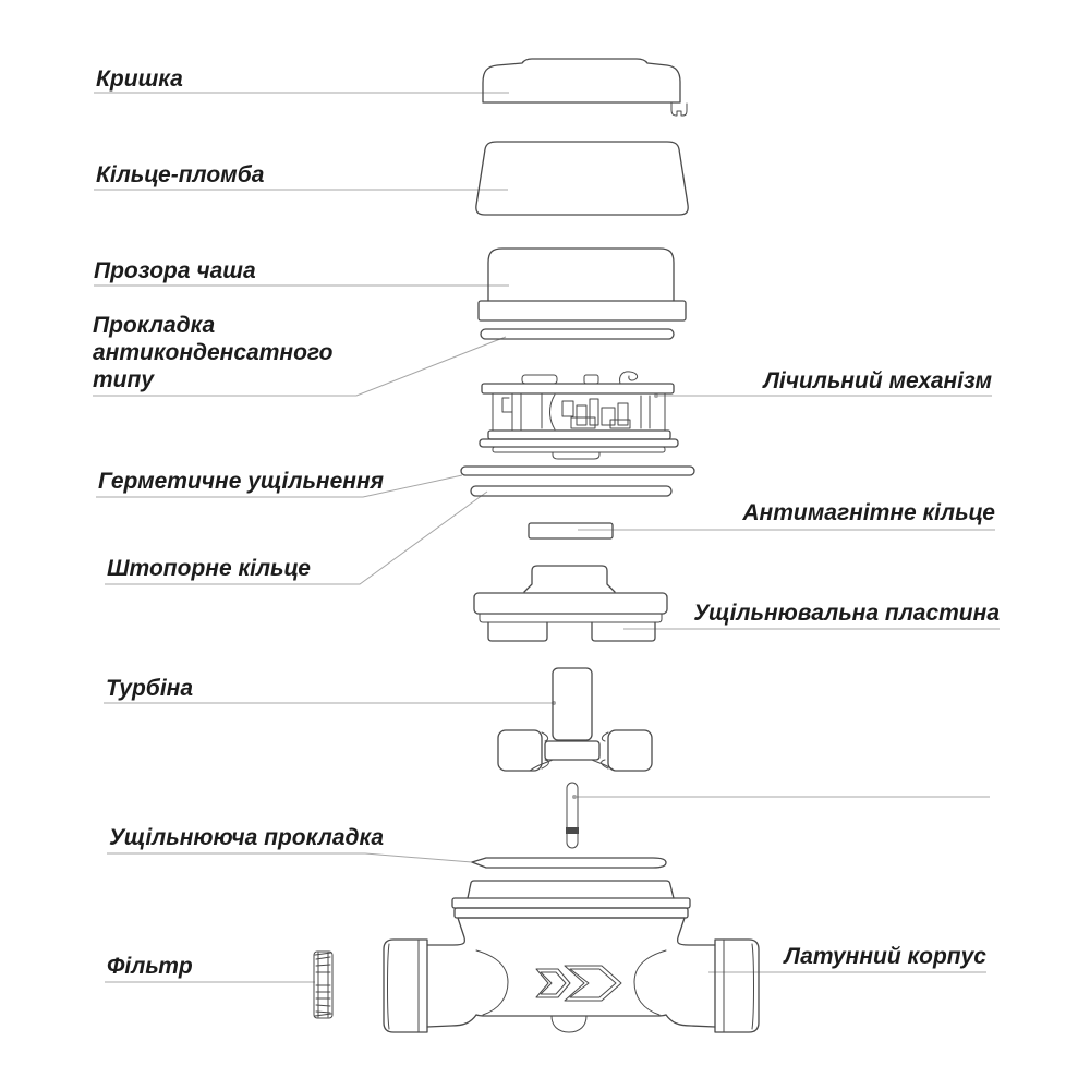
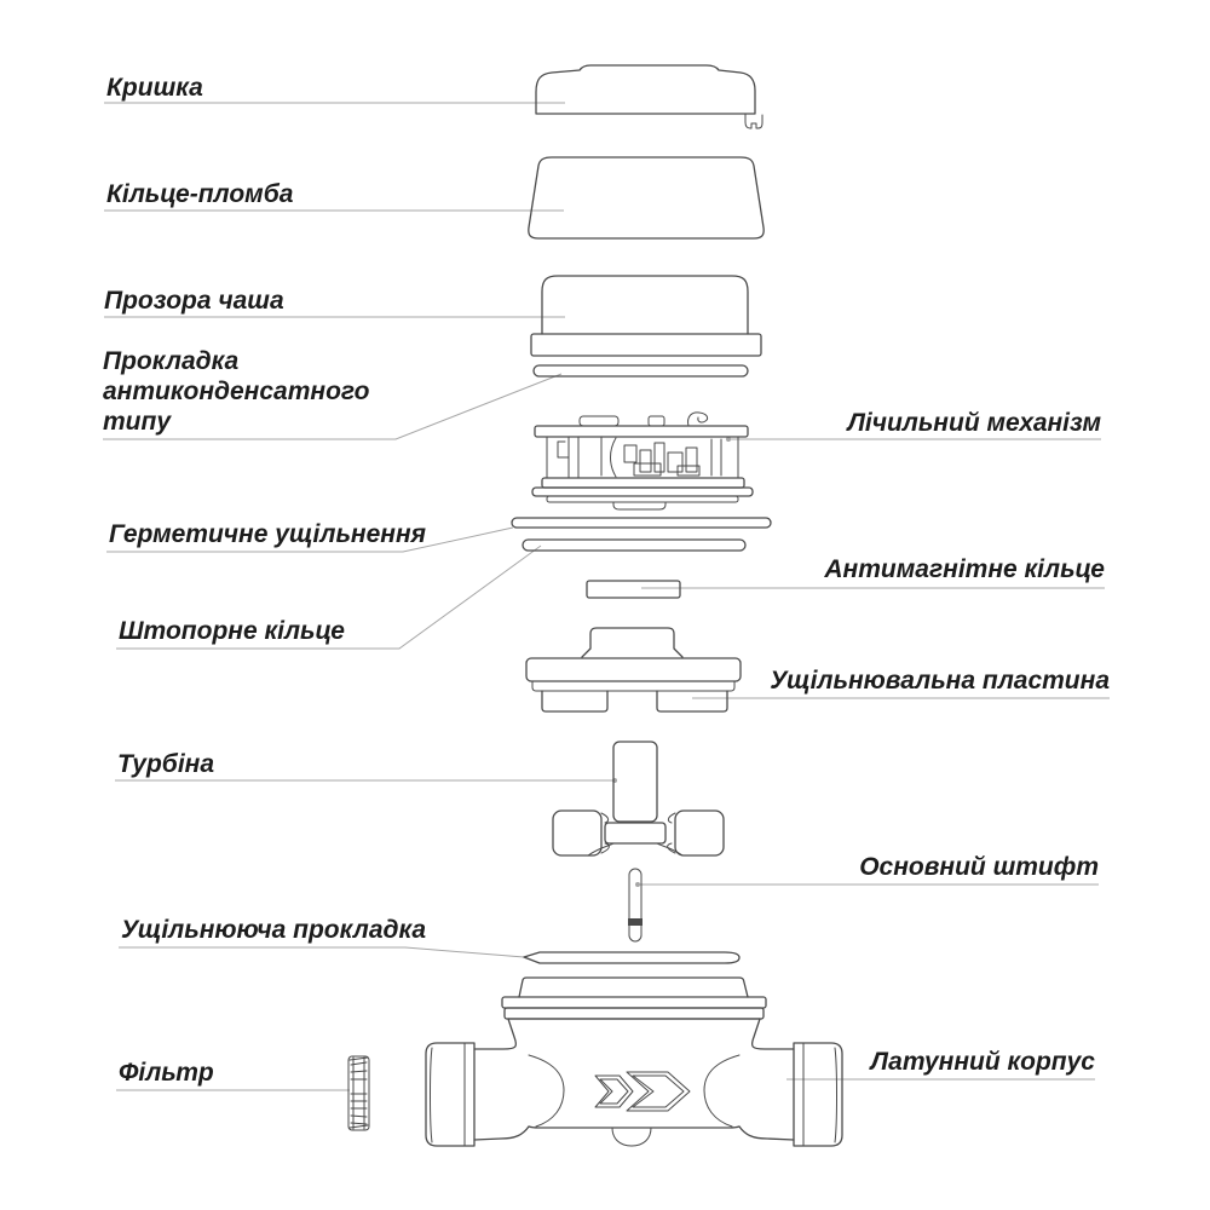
  Кришка
  Кільце-пломба
  Прозора чаша
  Прокладка
  антиконденсатного
  типу
  Лічильний механізм
  Герметичне ущільнення
  Антимагнітне кільце
  Штопорне кільце
  Ущільнювальна пластина
  Турбіна
+ Основний штифт
  Ущільнююча прокладка
  Фільтр
  Латунний корпус
